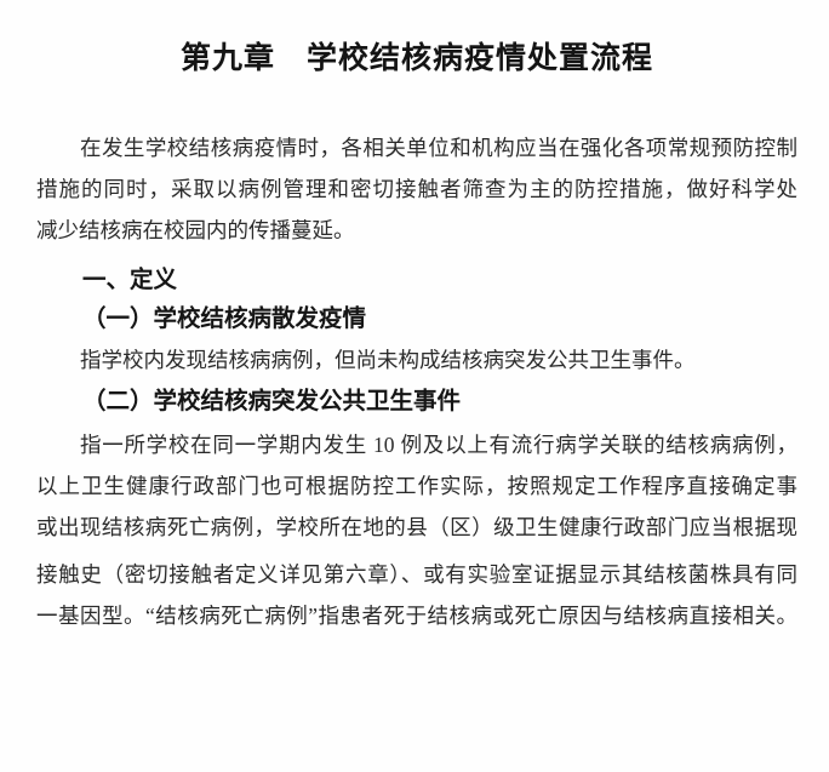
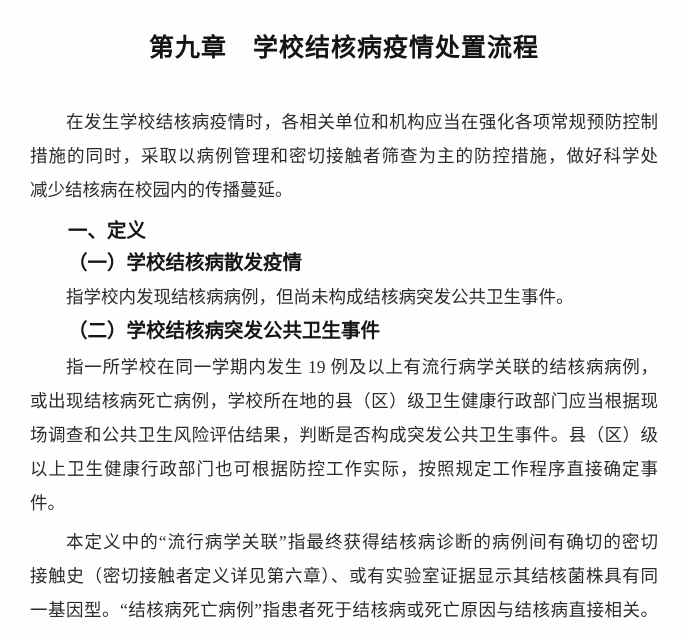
  第九章 学校结核病疫情处置流程
  在发生学校结核病疫情时，各相关单位和机构应当在强化各项常规预防控制
  措施的同时，采取以病例管理和密切接触者筛查为主的防控措施，做好科学处
  减少结核病在校园内的传播蔓延。
  一、定义
  （一）学校结核病散发疫情
  指学校内发现结核病病例，但尚未构成结核病突发公共卫生事件。
  （二）学校结核病突发公共卫生事件
- 指一所学校在同一学期内发生 10 例及以上有流行病学关联的结核病病例，
+ 指一所学校在同一学期内发生 19 例及以上有流行病学关联的结核病病例，
- 以上卫生健康行政部门也可根据防控工作实际，按照规定工作程序直接确定事
+ 或出现结核病死亡病例，学校所在地的县（区）级卫生健康行政部门应当根据现
+ 场调查和公共卫生风险评估结果，判断是否构成突发公共卫生事件。县（区）级
- 或出现结核病死亡病例，学校所在地的县（区）级卫生健康行政部门应当根据现
+ 以上卫生健康行政部门也可根据防控工作实际，按照规定工作程序直接确定事
+ 件。
+ 本定义中的“流行病学关联”指最终获得结核病诊断的病例间有确切的密切
  接触史（密切接触者定义详见第六章）、或有实验室证据显示其结核菌株具有同
  一基因型。“结核病死亡病例”指患者死于结核病或死亡原因与结核病直接相关。
